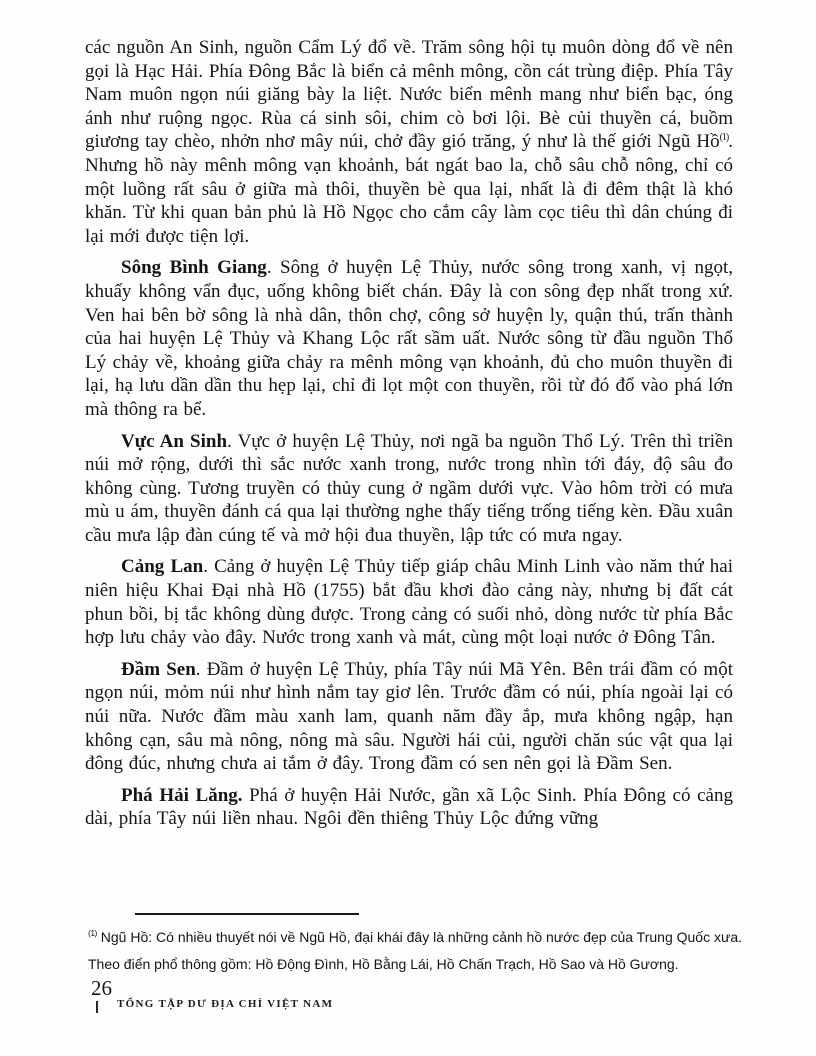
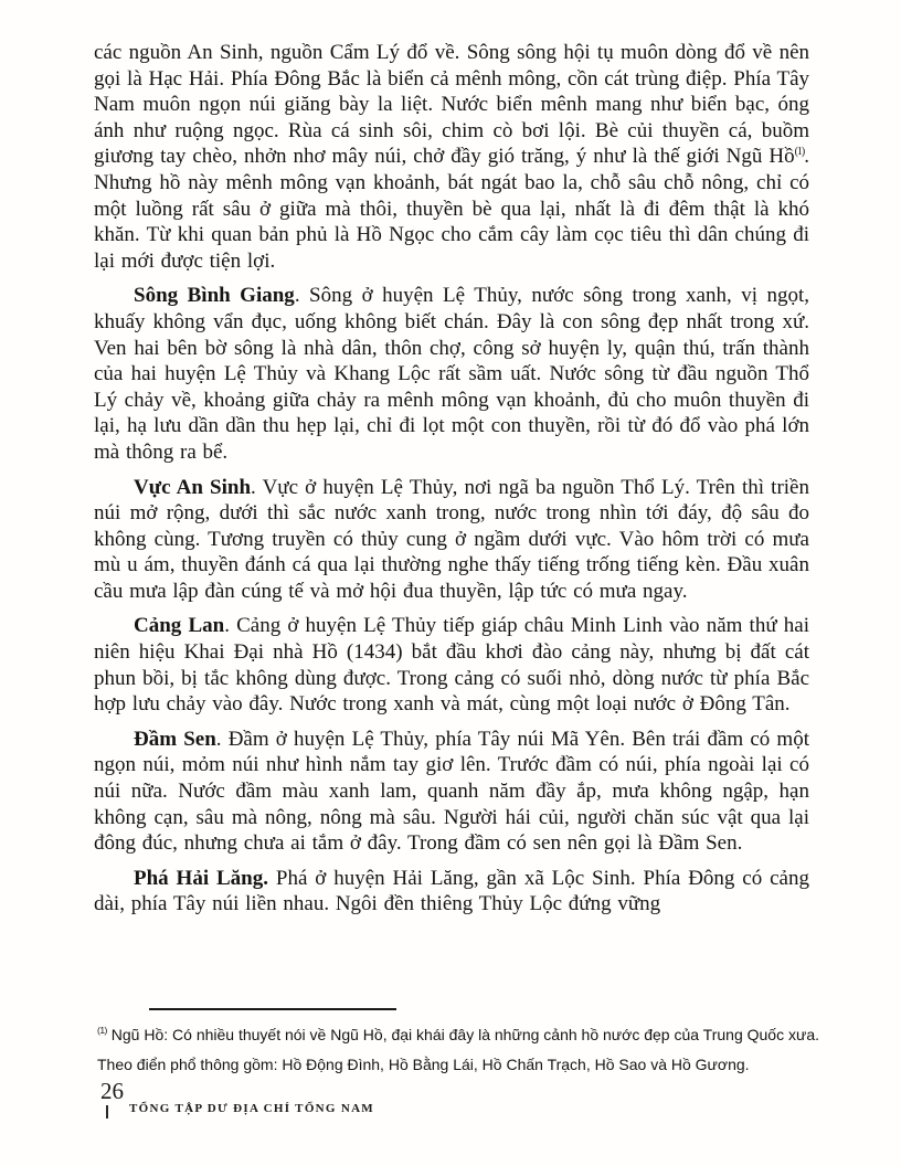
- các nguồn An Sinh, nguồn Cẩm Lý đổ về. Trăm sông hội tụ muôn dòng đổ về nên gọi là Hạc Hải. Phía Đông Bắc là biển cả mênh mông, cồn cát trùng điệp. Phía Tây Nam muôn ngọn núi giăng bày la liệt. Nước biển mênh mang như biển bạc, óng ánh như ruộng ngọc. Rùa cá sinh sôi, chim cò bơi lội. Bè củi thuyền cá, buồm giương tay chèo, nhởn nhơ mây núi, chở đầy gió trăng, ý như là thế giới Ngũ Hồ(1). Nhưng hồ này mênh mông vạn khoảnh, bát ngát bao la, chỗ sâu chỗ nông, chỉ có một luồng rất sâu ở giữa mà thôi, thuyền bè qua lại, nhất là đi đêm thật là khó khăn. Từ khi quan bản phủ là Hồ Ngọc cho cắm cây làm cọc tiêu thì dân chúng đi lại mới được tiện lợi.
+ các nguồn An Sinh, nguồn Cẩm Lý đổ về. Sông sông hội tụ muôn dòng đổ về nên gọi là Hạc Hải. Phía Đông Bắc là biển cả mênh mông, cồn cát trùng điệp. Phía Tây Nam muôn ngọn núi giăng bày la liệt. Nước biển mênh mang như biển bạc, óng ánh như ruộng ngọc. Rùa cá sinh sôi, chim cò bơi lội. Bè củi thuyền cá, buồm giương tay chèo, nhởn nhơ mây núi, chở đầy gió trăng, ý như là thế giới Ngũ Hồ(1). Nhưng hồ này mênh mông vạn khoảnh, bát ngát bao la, chỗ sâu chỗ nông, chỉ có một luồng rất sâu ở giữa mà thôi, thuyền bè qua lại, nhất là đi đêm thật là khó khăn. Từ khi quan bản phủ là Hồ Ngọc cho cắm cây làm cọc tiêu thì dân chúng đi lại mới được tiện lợi.
  Sông Bình Giang. Sông ở huyện Lệ Thủy, nước sông trong xanh, vị ngọt, khuấy không vẩn đục, uống không biết chán. Đây là con sông đẹp nhất trong xứ. Ven hai bên bờ sông là nhà dân, thôn chợ, công sở huyện ly, quận thú, trấn thành của hai huyện Lệ Thủy và Khang Lộc rất sầm uất. Nước sông từ đầu nguồn Thổ Lý chảy về, khoảng giữa chảy ra mênh mông vạn khoảnh, đủ cho muôn thuyền đi lại, hạ lưu dần dần thu hẹp lại, chỉ đi lọt một con thuyền, rồi từ đó đổ vào phá lớn mà thông ra bể.
  Vực An Sinh. Vực ở huyện Lệ Thủy, nơi ngã ba nguồn Thổ Lý. Trên thì triền núi mở rộng, dưới thì sắc nước xanh trong, nước trong nhìn tới đáy, độ sâu đo không cùng. Tương truyền có thủy cung ở ngầm dưới vực. Vào hôm trời có mưa mù u ám, thuyền đánh cá qua lại thường nghe thấy tiếng trống tiếng kèn. Đầu xuân cầu mưa lập đàn cúng tế và mở hội đua thuyền, lập tức có mưa ngay.
- Cảng Lan. Cảng ở huyện Lệ Thủy tiếp giáp châu Minh Linh vào năm thứ hai niên hiệu Khai Đại nhà Hồ (1755) bắt đầu khơi đào cảng này, nhưng bị đất cát phun bồi, bị tắc không dùng được. Trong cảng có suối nhỏ, dòng nước từ phía Bắc hợp lưu chảy vào đây. Nước trong xanh và mát, cùng một loại nước ở Đông Tân.
+ Cảng Lan. Cảng ở huyện Lệ Thủy tiếp giáp châu Minh Linh vào năm thứ hai niên hiệu Khai Đại nhà Hồ (1434) bắt đầu khơi đào cảng này, nhưng bị đất cát phun bồi, bị tắc không dùng được. Trong cảng có suối nhỏ, dòng nước từ phía Bắc hợp lưu chảy vào đây. Nước trong xanh và mát, cùng một loại nước ở Đông Tân.
  Đầm Sen. Đầm ở huyện Lệ Thủy, phía Tây núi Mã Yên. Bên trái đầm có một ngọn núi, mỏm núi như hình nắm tay giơ lên. Trước đầm có núi, phía ngoài lại có núi nữa. Nước đầm màu xanh lam, quanh năm đầy ắp, mưa không ngập, hạn không cạn, sâu mà nông, nông mà sâu. Người hái củi, người chăn súc vật qua lại đông đúc, nhưng chưa ai tắm ở đây. Trong đầm có sen nên gọi là Đầm Sen.
- Phá Hải Lăng. Phá ở huyện Hải Nước, gần xã Lộc Sinh. Phía Đông có cảng dài, phía Tây núi liền nhau. Ngôi đền thiêng Thủy Lộc đứng vững
+ Phá Hải Lăng. Phá ở huyện Hải Lăng, gần xã Lộc Sinh. Phía Đông có cảng dài, phía Tây núi liền nhau. Ngôi đền thiêng Thủy Lộc đứng vững
  (1) Ngũ Hồ: Có nhiều thuyết nói về Ngũ Hồ, đại khái đây là những cảnh hồ nước đẹp của Trung Quốc xưa. Theo điển phổ thông gồm: Hồ Động Đình, Hồ Bằng Lái, Hồ Chấn Trạch, Hồ Sao và Hồ Gương.
  26
- TỔNG TẬP DƯ ĐỊA CHÍ VIỆT NAM
+ TỔNG TẬP DƯ ĐỊA CHÍ TỔNG NAM
